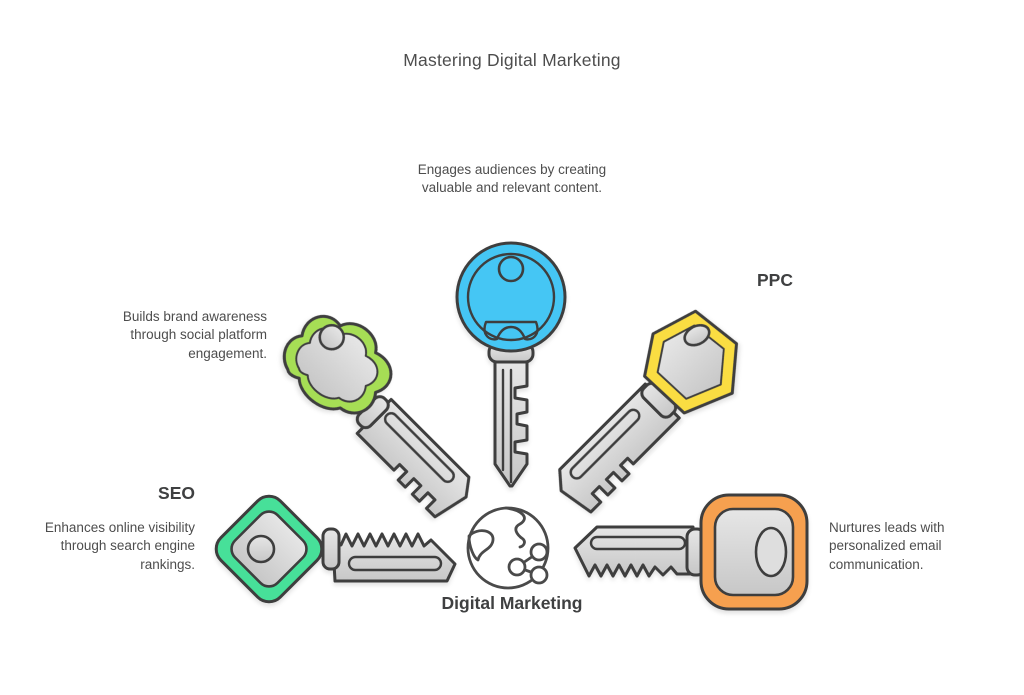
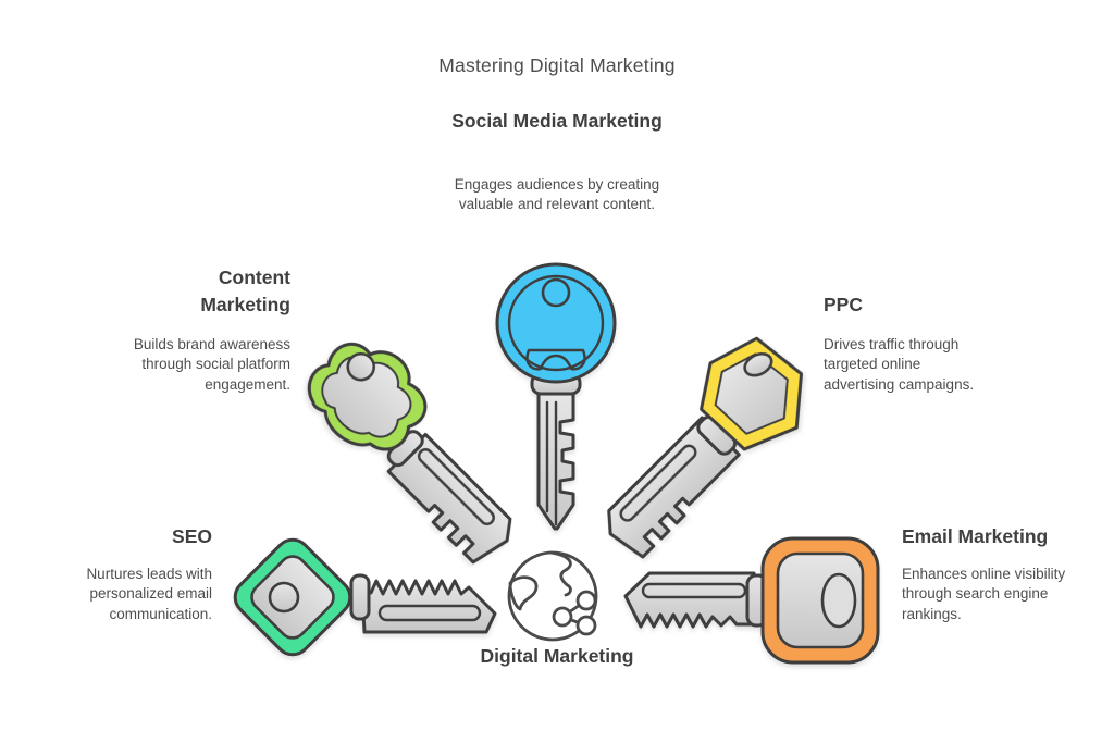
  Mastering Digital Marketing
+ Social Media Marketing
  Engages audiences by creating valuable and relevant content.
+ Content Marketing
  Builds brand awareness through social platform engagement.
  PPC
+ Drives traffic through targeted online advertising campaigns.
  SEO
- Enhances online visibility through search engine rankings.
+ Nurtures leads with personalized email communication.
+ Email Marketing
- Nurtures leads with personalized email communication.
+ Enhances online visibility through search engine rankings.
  Digital Marketing
